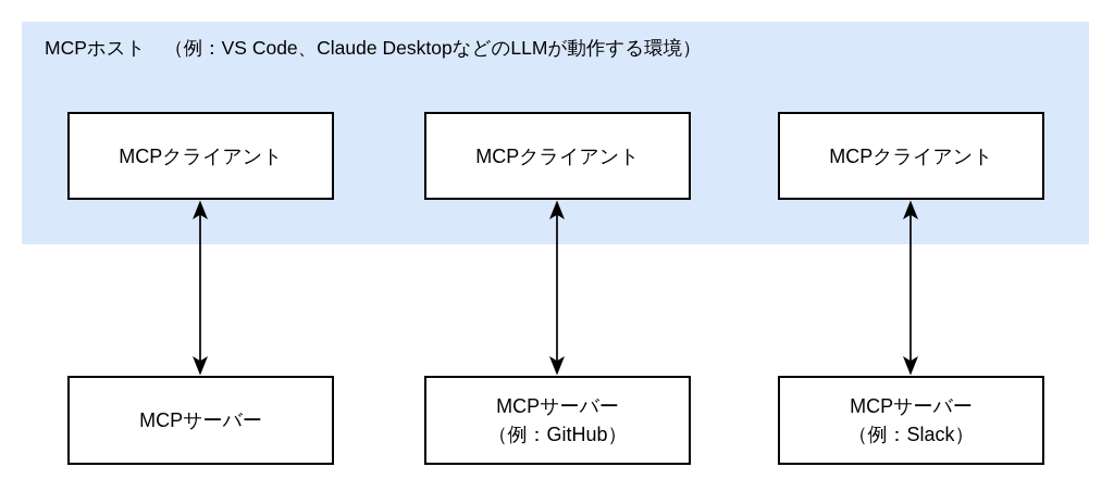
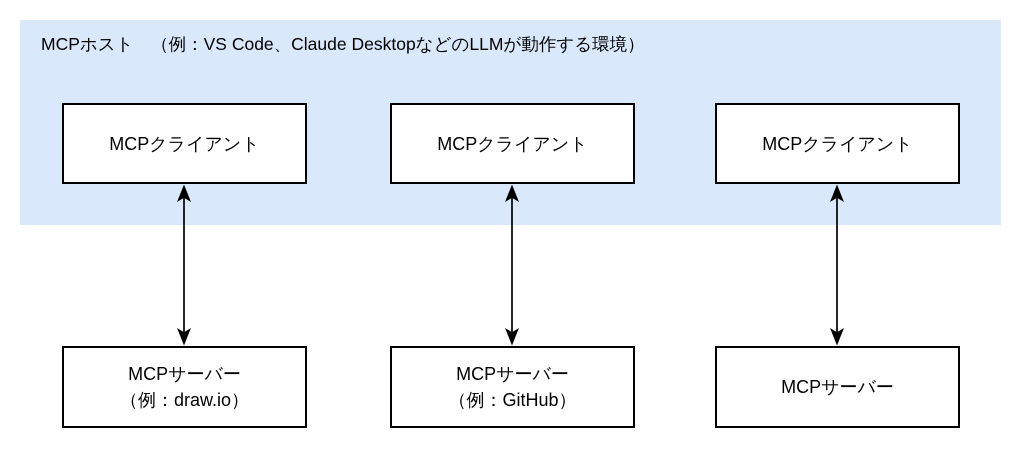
  MCPホスト （例：VS Code、Claude DesktopなどのLLMが動作する環境）
  MCPクライアント
  MCPクライアント
  MCPクライアント
  MCPサーバー
+ （例：draw.io）
  MCPサーバー
  （例：GitHub）
  MCPサーバー
- （例：Slack）
